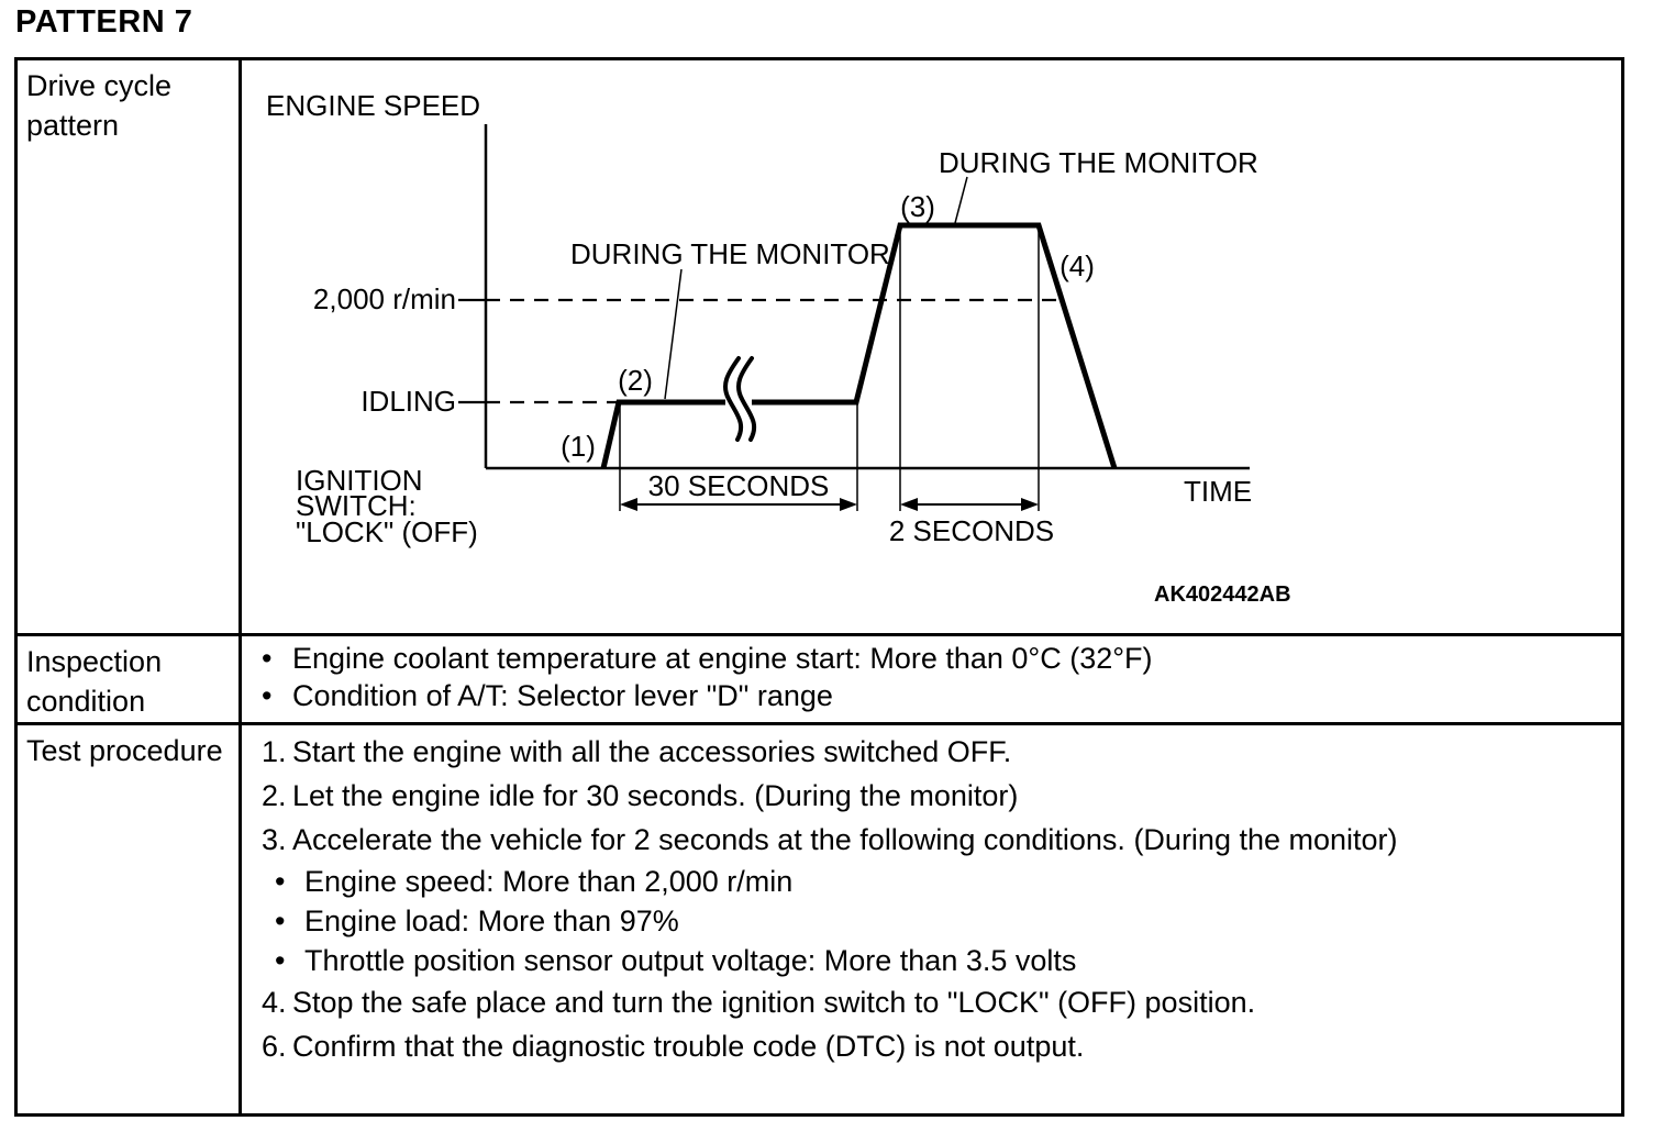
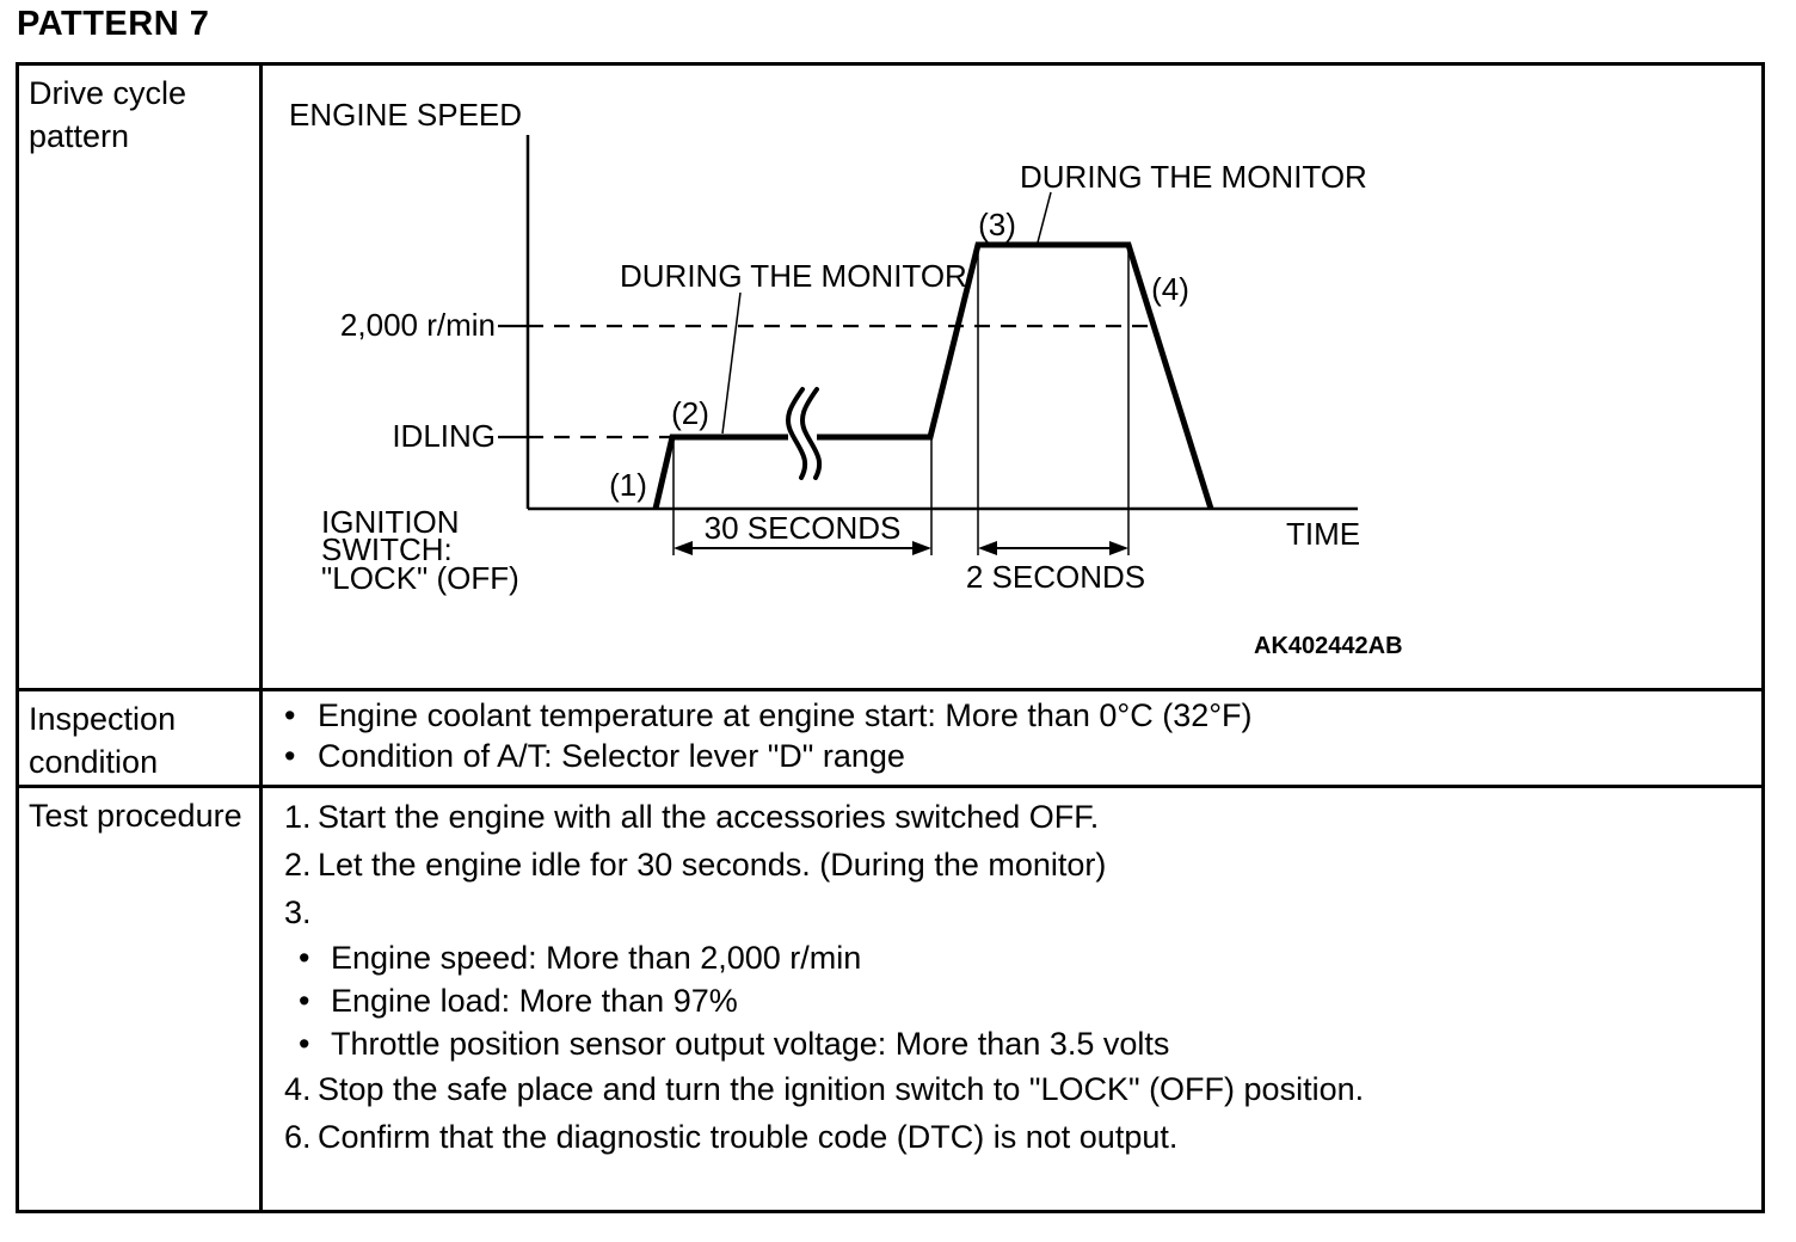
  PATTERN 7
  Drive cycle pattern
  ENGINE SPEED
  TIME
  2,000 r/min
  IDLING
  30 SECONDS
  2 SECONDS
  DURING THE MONITOR
  DURING THE MONITOR
  (1)
  (2)
  (3)
  (4)
  IGNITION
  SWITCH:
  "LOCK" (OFF)
  AK402442AB
  Inspection condition
  •
  Engine coolant temperature at engine start: More than 0°C (32°F)
  •
  Condition of A/T: Selector lever "D" range
  Test procedure
  1.
  Start the engine with all the accessories switched OFF.
  2.
  Let the engine idle for 30 seconds. (During the monitor)
  3.
- Accelerate the vehicle for 2 seconds at the following conditions. (During the monitor)
  •
  Engine speed: More than 2,000 r/min
  •
  Engine load: More than 97%
  •
  Throttle position sensor output voltage: More than 3.5 volts
  4.
  Stop the safe place and turn the ignition switch to "LOCK" (OFF) position.
  6.
  Confirm that the diagnostic trouble code (DTC) is not output.
